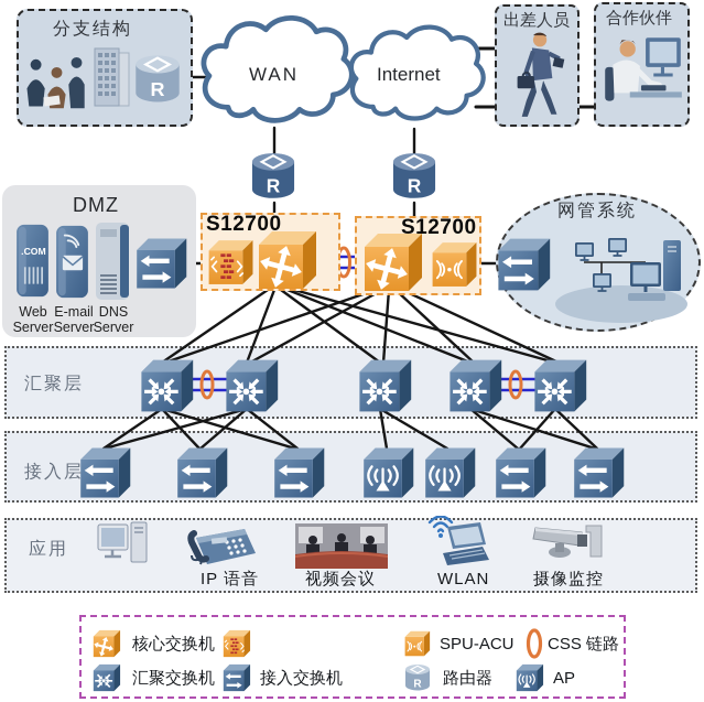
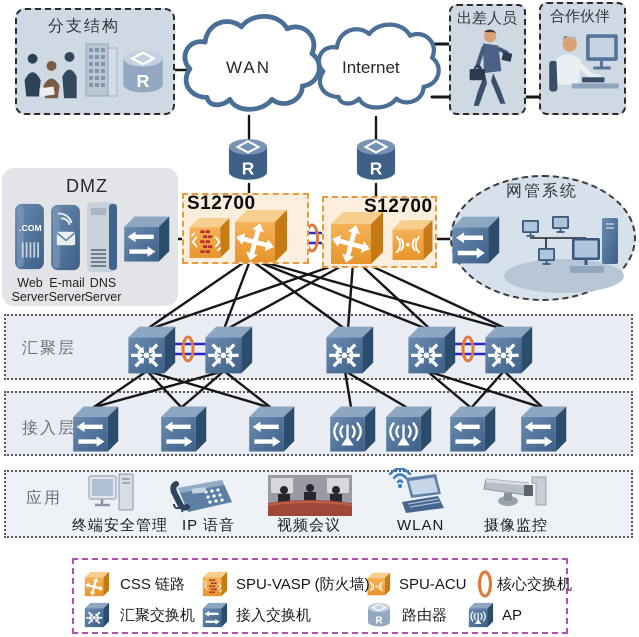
  分支结构
  WAN
  Internet
  出差人员
  合作伙伴
  DMZ
  Web Server
  E-mail Server
  DNS Server
  S12700
  S12700
  网管系统
  汇聚层
  接入层
  应用
+ 终端安全管理
  IP 语音
  视频会议
  WLAN
  摄像监控
- 核心交换机
+ CSS 链路
+ SPU-VASP (防火墙)
  SPU-ACU
- CSS 链路
+ 核心交换机
  汇聚交换机
  接入交换机
  路由器
  AP
